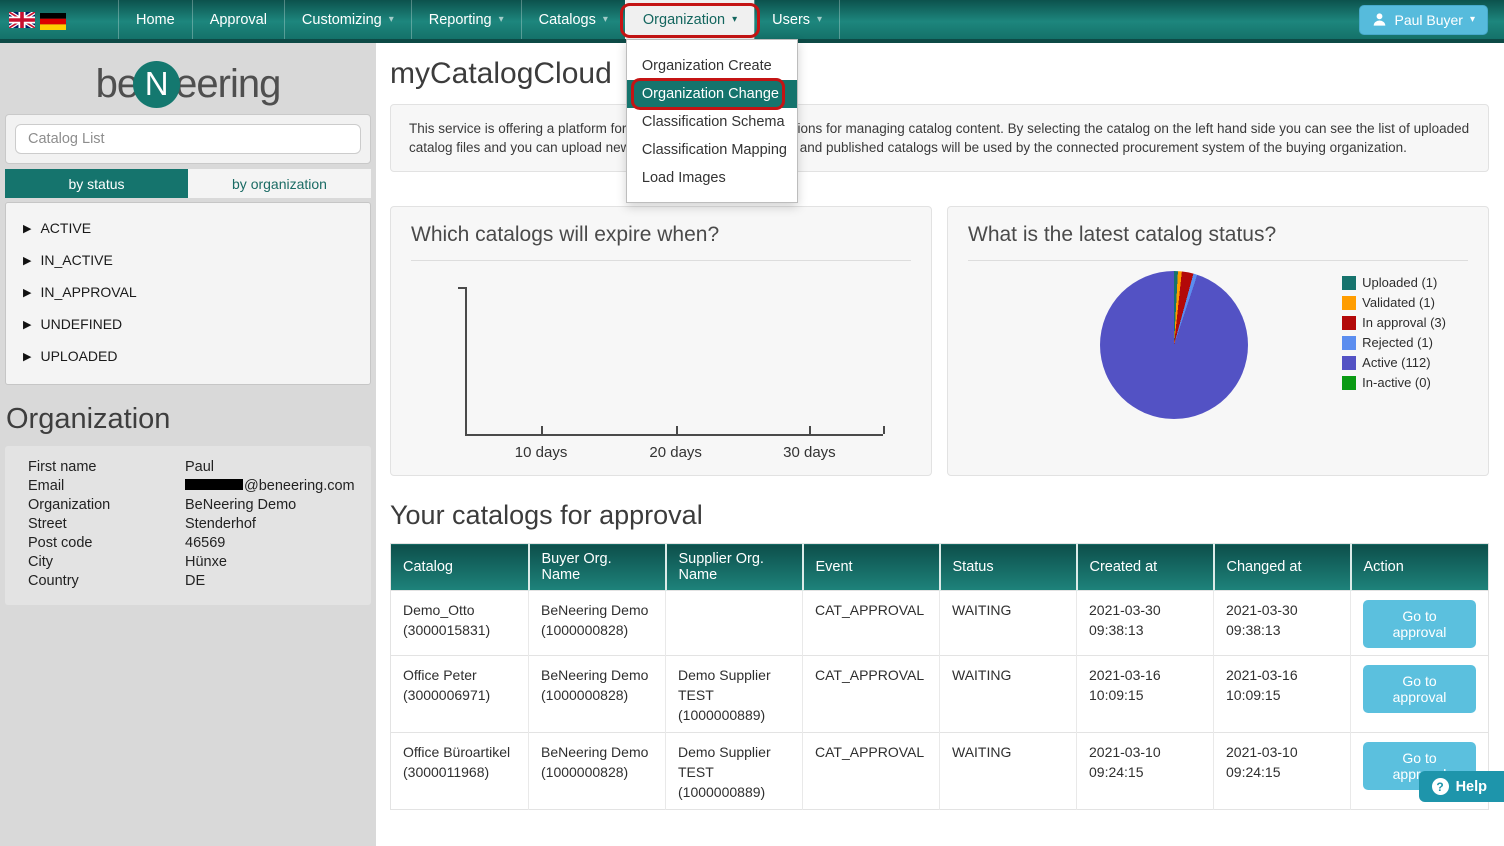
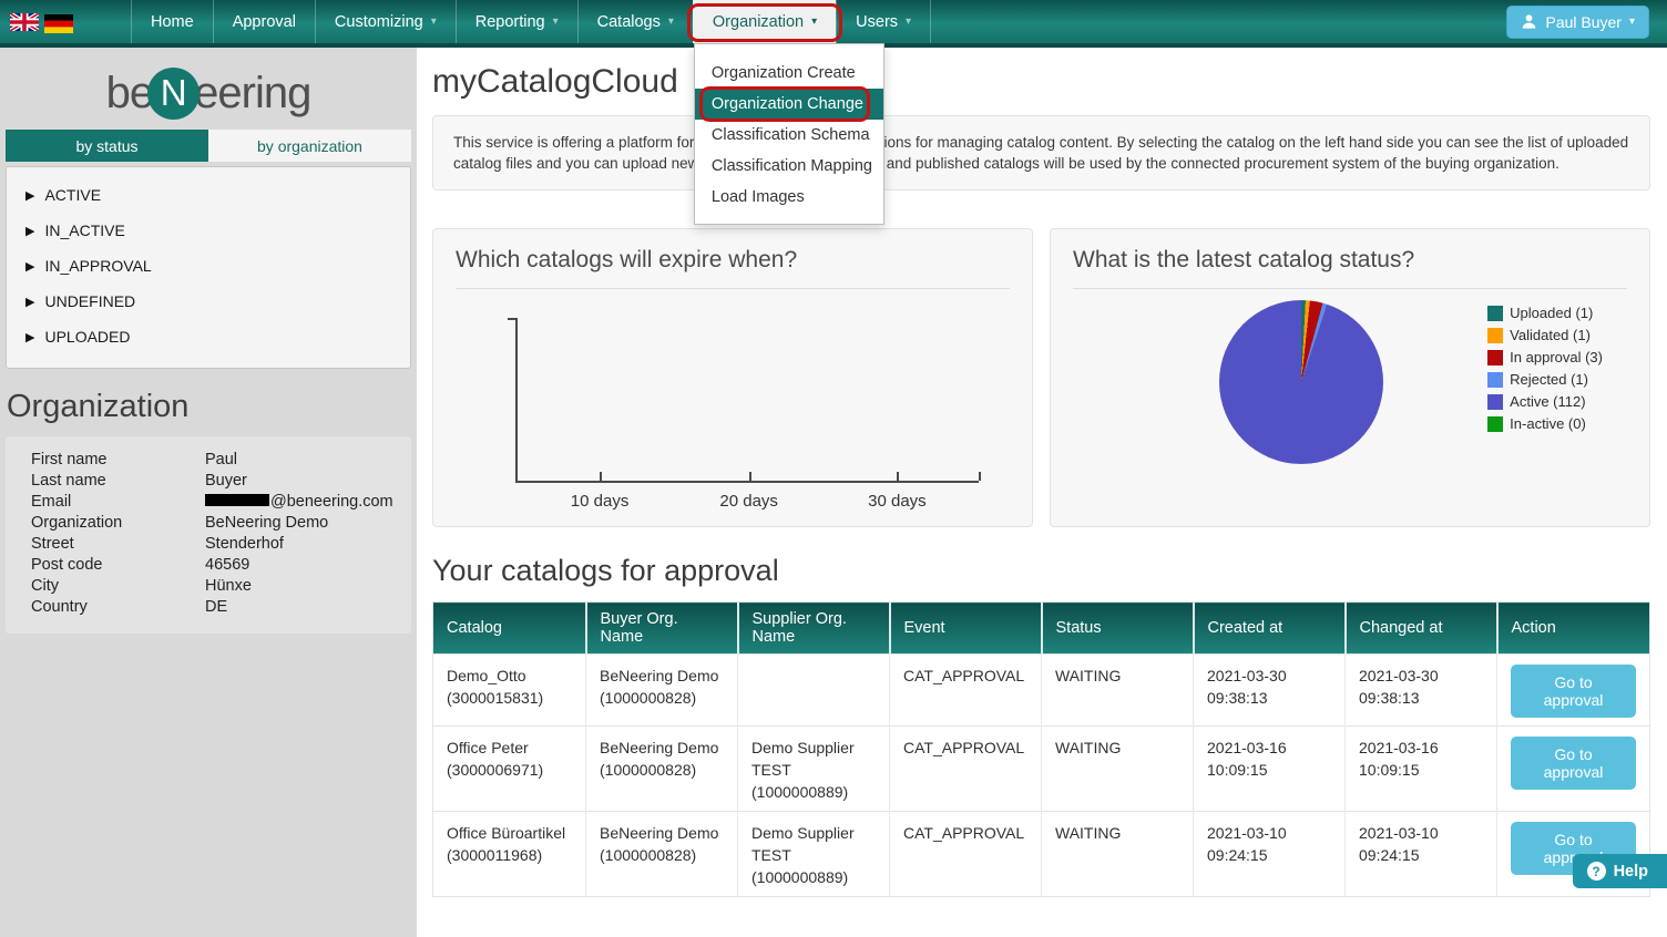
  Home
  Approval
  Customizing
  ▾
  Reporting
  ▾
  Catalogs
  ▾
  Organization
  ▾
  Organization Create
  Organization Change
  Classification Schema
  Classification Mapping
  Load Images
  Users
  ▾
  Paul Buyer
  ▾
  be
  N
  eering
- Catalog List
  by status
  by organization
  ▶
  ACTIVE
  ▶
  IN_ACTIVE
  ▶
  IN_APPROVAL
  ▶
  UNDEFINED
  ▶
  UPLOADED
  Organization
  First name
  Paul
+ Last name
+ Buyer
  Email
  @beneering.com
  Organization
  BeNeering Demo
  Street
  Stenderhof
  Post code
  46569
  City
  Hünxe
  Country
  DE
  myCatalogCloud
  This service is offering a platform forions for managing catalog content. By selecting the catalog on the left hand side you can see the list of uploaded catalog files and you can upload ne and published catalogs will be used by the connected procurement system of the buying organization.
  Which catalogs will expire when?
  10 days
  20 days
  30 days
  What is the latest catalog status?
  Uploaded (1)
  Validated (1)
  In approval (3)
  Rejected (1)
  Active (112)
  In-active (0)
  Your catalogs for approval
  Catalog	Buyer Org. Name	Supplier Org. Name	Event	Status	Created at	Changed at	Action
  Demo_Otto(3000015831)	BeNeering Demo(1000000828)		CAT_APPROVAL	WAITING	2021-03-30 09:38:13	2021-03-30 09:38:13	Go to approval
  Office Peter(3000006971)	BeNeering Demo(1000000828)	Demo Supplier TEST(1000000889)	CAT_APPROVAL	WAITING	2021-03-16 10:09:15	2021-03-16 10:09:15	Go to approval
  Office Büroartikel(3000011968)	BeNeering Demo(1000000828)	Demo Supplier TEST(1000000889)	CAT_APPROVAL	WAITING	2021-03-10 09:24:15	2021-03-10 09:24:15	Go to appr
  ?
  Help
